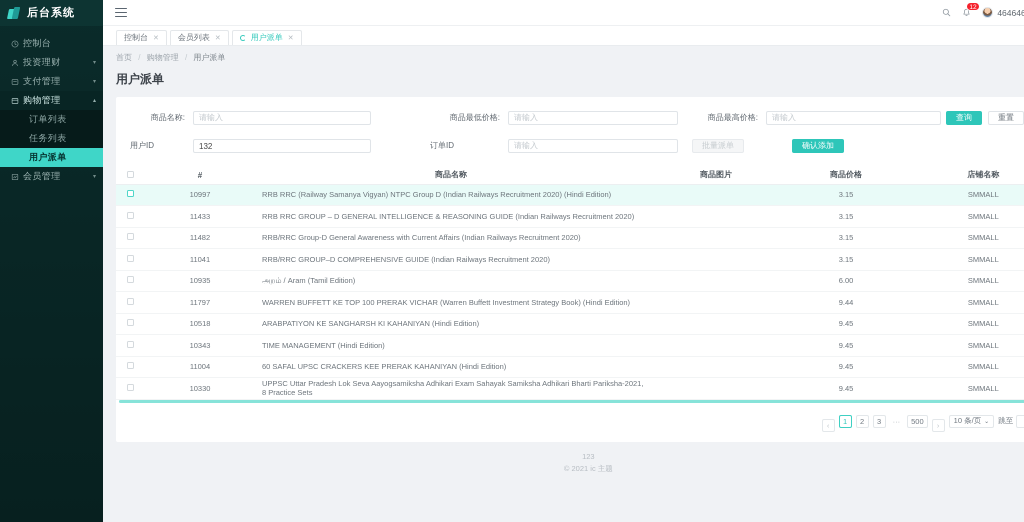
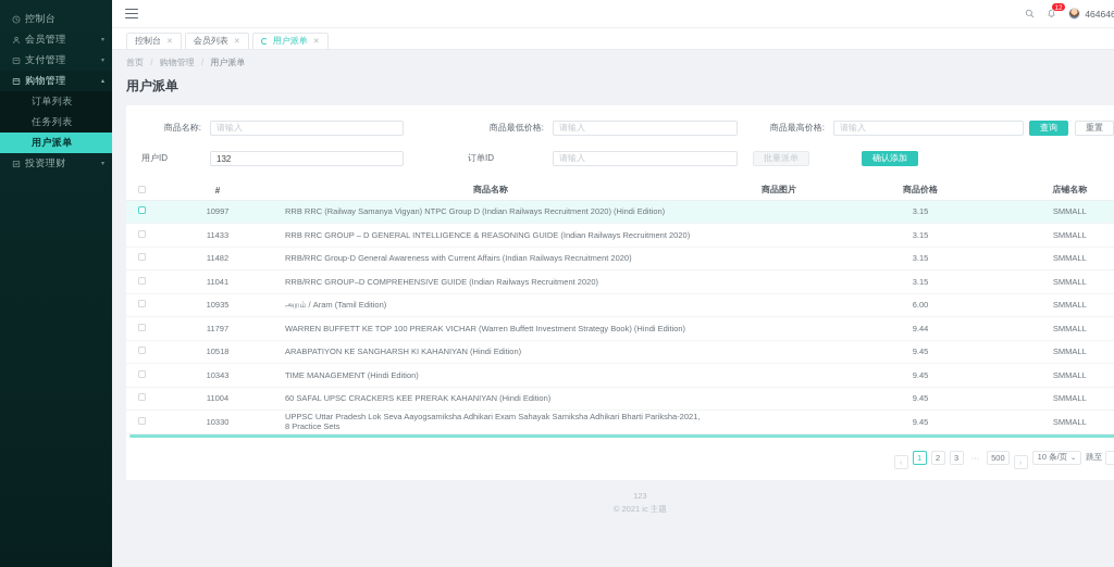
- 后台系统
  控制台
- 投资理财
+ 会员管理
  支付管理
  购物管理
  订单列表
  任务列表
  用户派单
- 会员管理
+ 投资理财
  464646
  控制台
  会员列表
  用户派单
  首页 / 购物管理 / 用户派单
  用户派单
  商品名称:
  请输入
  商品最低价格:
  请输入
  商品最高价格:
  请输入
  查询
  重置
  用户ID
  132
  订单ID
  请输入
  批量派单
  确认添加
  	#	商品名称	商品图片	商品价格	店铺名称
  	10997	RRB RRC (Railway Samanya Vigyan) NTPC Group D (Indian Railways Recruitment 2020) (Hindi Edition)		3.15	SMMALL
  	11433	RRB RRC GROUP – D GENERAL INTELLIGENCE & REASONING GUIDE (Indian Railways Recruitment 2020)		3.15	SMMALL
  	11482	RRB/RRC Group-D General Awareness with Current Affairs (Indian Railways Recruitment 2020)		3.15	SMMALL
  	11041	RRB/RRC GROUP–D COMPREHENSIVE GUIDE (Indian Railways Recruitment 2020)		3.15	SMMALL
  	10935	அறம் / Aram (Tamil Edition)		6.00	SMMALL
  	11797	WARREN BUFFETT KE TOP 100 PRERAK VICHAR (Warren Buffett Investment Strategy Book) (Hindi Edition)		9.44	SMMALL
  	10518	ARABPATIYON KE SANGHARSH KI KAHANIYAN (Hindi Edition)		9.45	SMMALL
  	10343	TIME MANAGEMENT (Hindi Edition)		9.45	SMMALL
  	11004	60 SAFAL UPSC CRACKERS KEE PRERAK KAHANIYAN (Hindi Edition)		9.45	SMMALL
  	10330	UPPSC Uttar Pradesh Lok Seva Aayogsamiksha Adhikari Exam Sahayak Samiksha Adhikari Bharti Pariksha-2021, 8 Practice Sets		9.45	SMMALL
  ‹
  1
  2
  3
  ···
  500
  ›
  10 条/页
  跳至
  123
  © 2021 ic 主题
